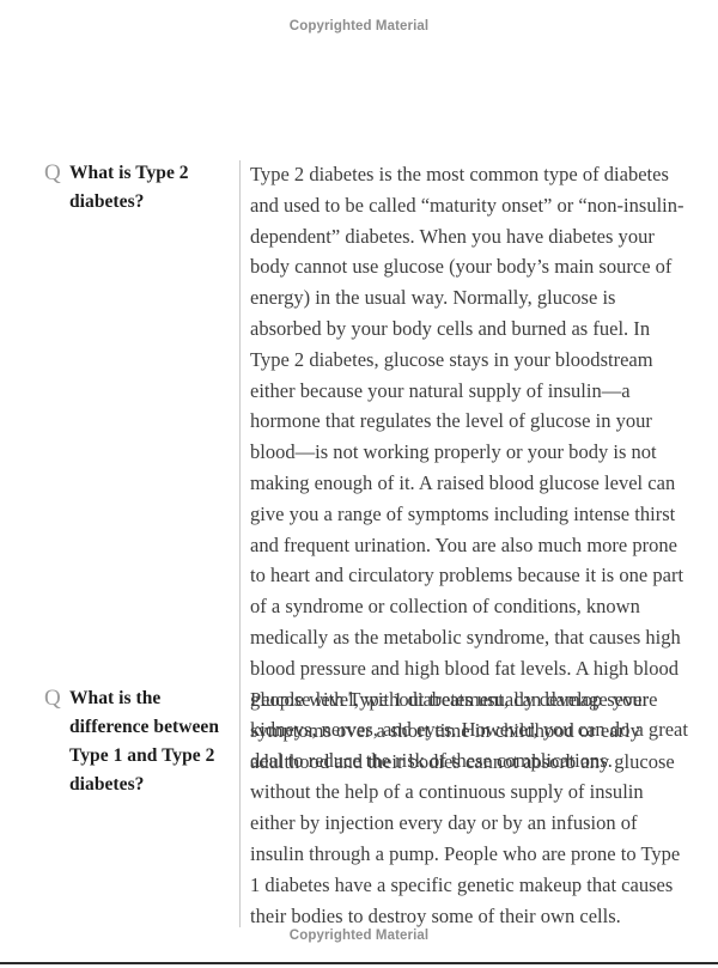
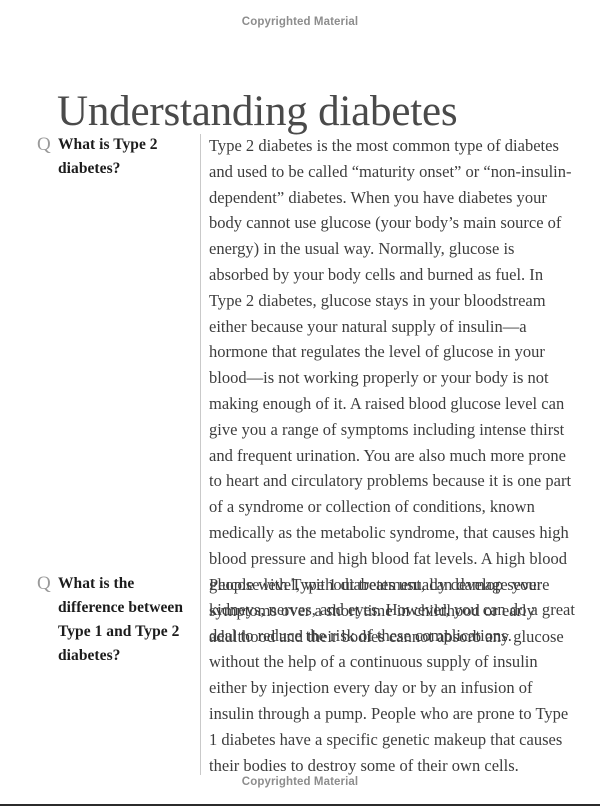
  Copyrighted Material
+ Understanding diabetes
  Q
  What is Type 2 diabetes?
  Type 2 diabetes is the most common type of diabetes and used to be called “maturity onset” or “non-insulin-dependent” diabetes. When you have diabetes your body cannot use glucose (your body’s main source of energy) in the usual way. Normally, glucose is absorbed by your body cells and burned as fuel. In Type 2 diabetes, glucose stays in your bloodstream either because your natural supply of insulin—a hormone that regulates the level of glucose in your blood—is not working properly or your body is not making enough of it. A raised blood glucose level can give you a range of symptoms including intense thirst and frequent urination. You are also much more prone to heart and circulatory problems because it is one part of a syndrome or collection of conditions, known medically as the metabolic syndrome, that causes high blood pressure and high blood fat levels. A high blood glucose level, without treatment, can damage your kidneys, nerves, and eyes. However, you can do a great deal to reduce the risk of these complications.
  Q
  What is the difference between Type 1 and Type 2 diabetes?
  People with Type 1 diabetes usually develop severe symptoms over a short time in childhood or early adulthood and their bodies cannot absorb any glucose without the help of a continuous supply of insulin either by injection every day or by an infusion of insulin through a pump. People who are prone to Type 1 diabetes have a specific genetic makeup that causes their bodies to destroy some of their own cells.
  Copyrighted Material
